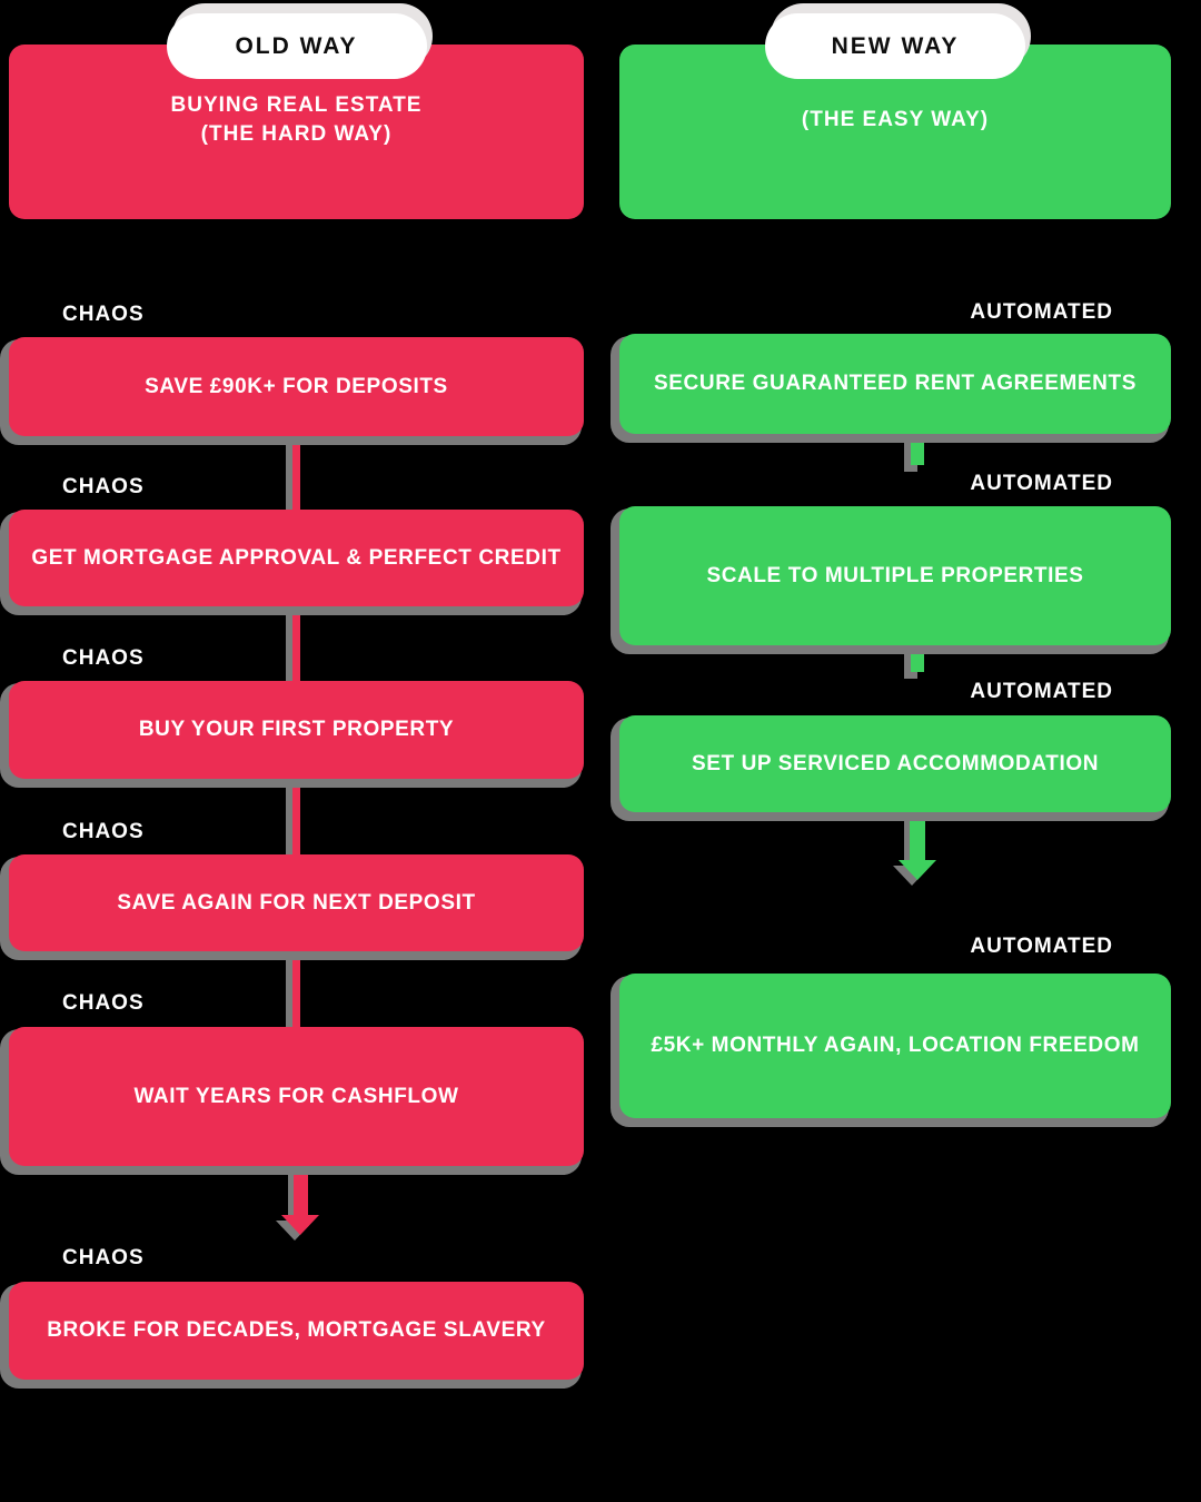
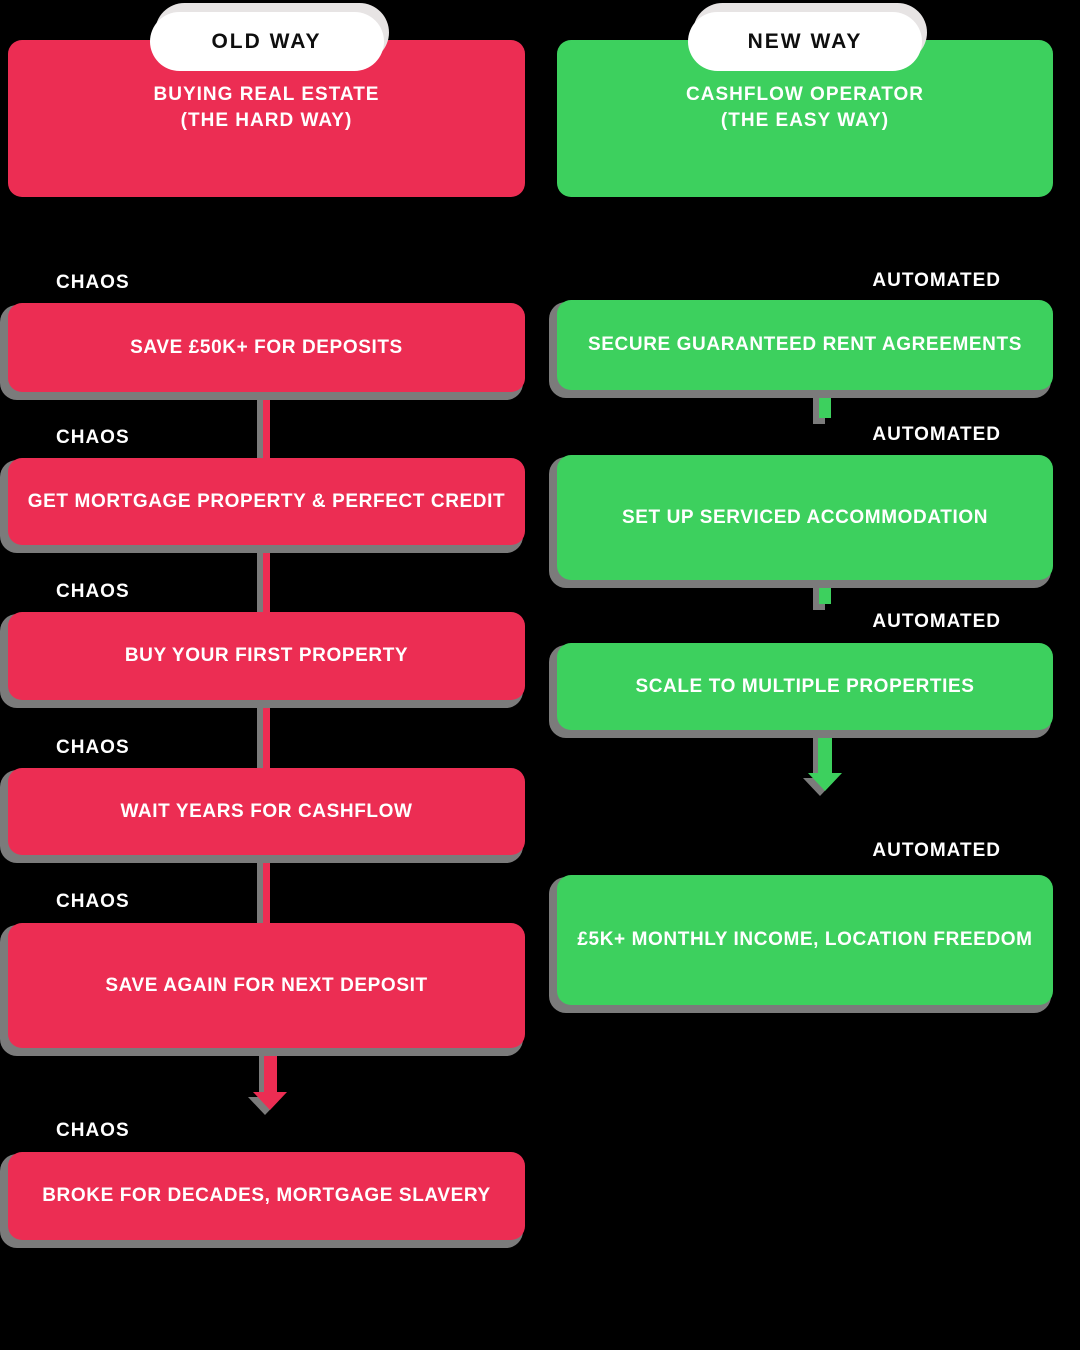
  OLD WAY
  BUYING REAL ESTATE
  (THE HARD WAY)
  CHAOS
- SAVE £90K+ FOR DEPOSITS
+ SAVE £50K+ FOR DEPOSITS
  CHAOS
- GET MORTGAGE APPROVAL & PERFECT CREDIT
+ GET MORTGAGE PROPERTY & PERFECT CREDIT
  CHAOS
  BUY YOUR FIRST PROPERTY
  CHAOS
- SAVE AGAIN FOR NEXT DEPOSIT
+ WAIT YEARS FOR CASHFLOW
  CHAOS
- WAIT YEARS FOR CASHFLOW
+ SAVE AGAIN FOR NEXT DEPOSIT
  CHAOS
  BROKE FOR DECADES, MORTGAGE SLAVERY
  NEW WAY
+ CASHFLOW OPERATOR
  (THE EASY WAY)
  AUTOMATED
  SECURE GUARANTEED RENT AGREEMENTS
  AUTOMATED
- SCALE TO MULTIPLE PROPERTIES
+ SET UP SERVICED ACCOMMODATION
  AUTOMATED
- SET UP SERVICED ACCOMMODATION
+ SCALE TO MULTIPLE PROPERTIES
  AUTOMATED
- £5K+ MONTHLY AGAIN, LOCATION FREEDOM
+ £5K+ MONTHLY INCOME, LOCATION FREEDOM
